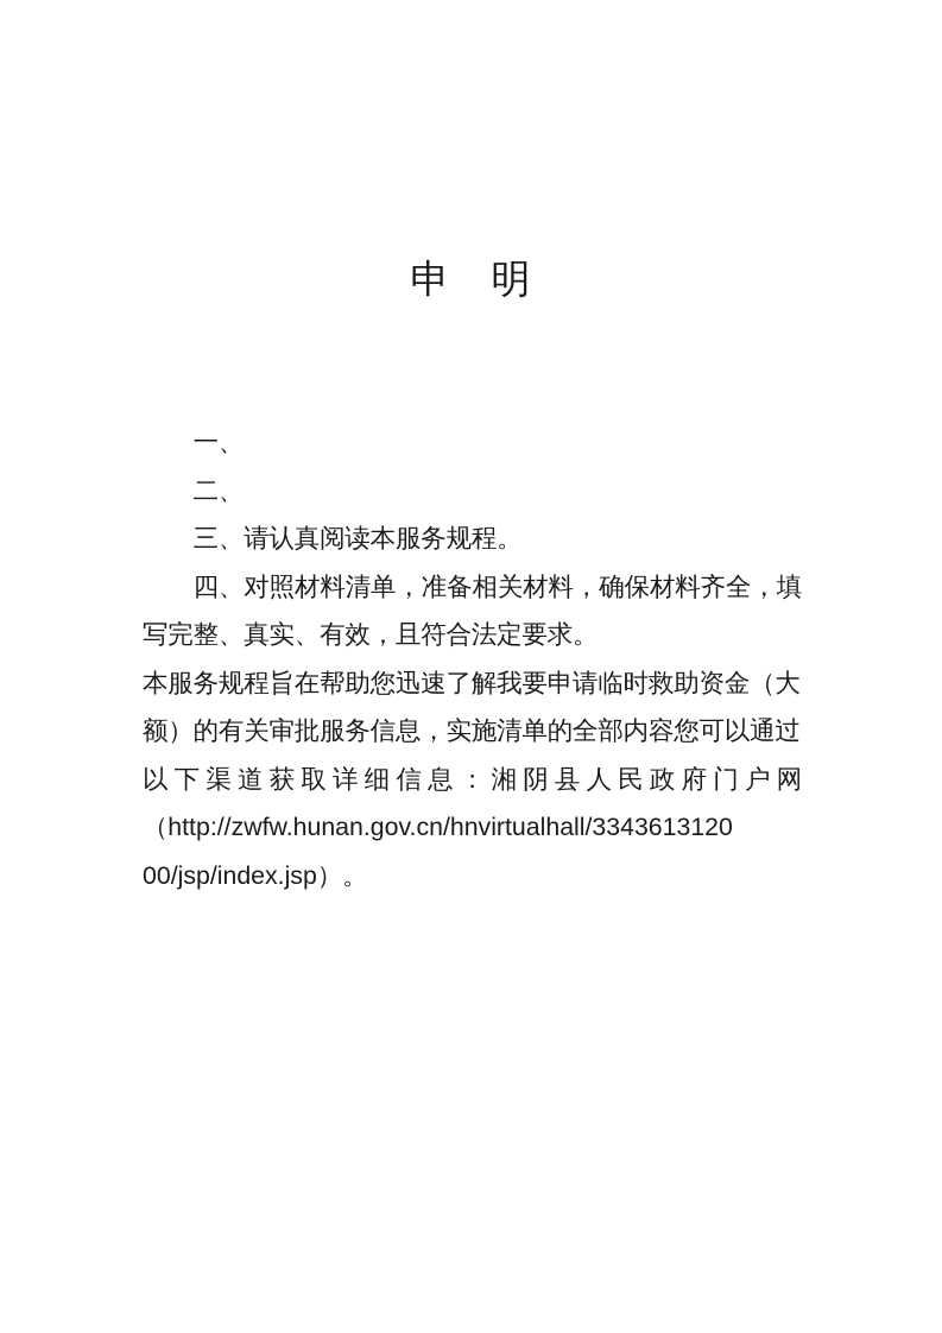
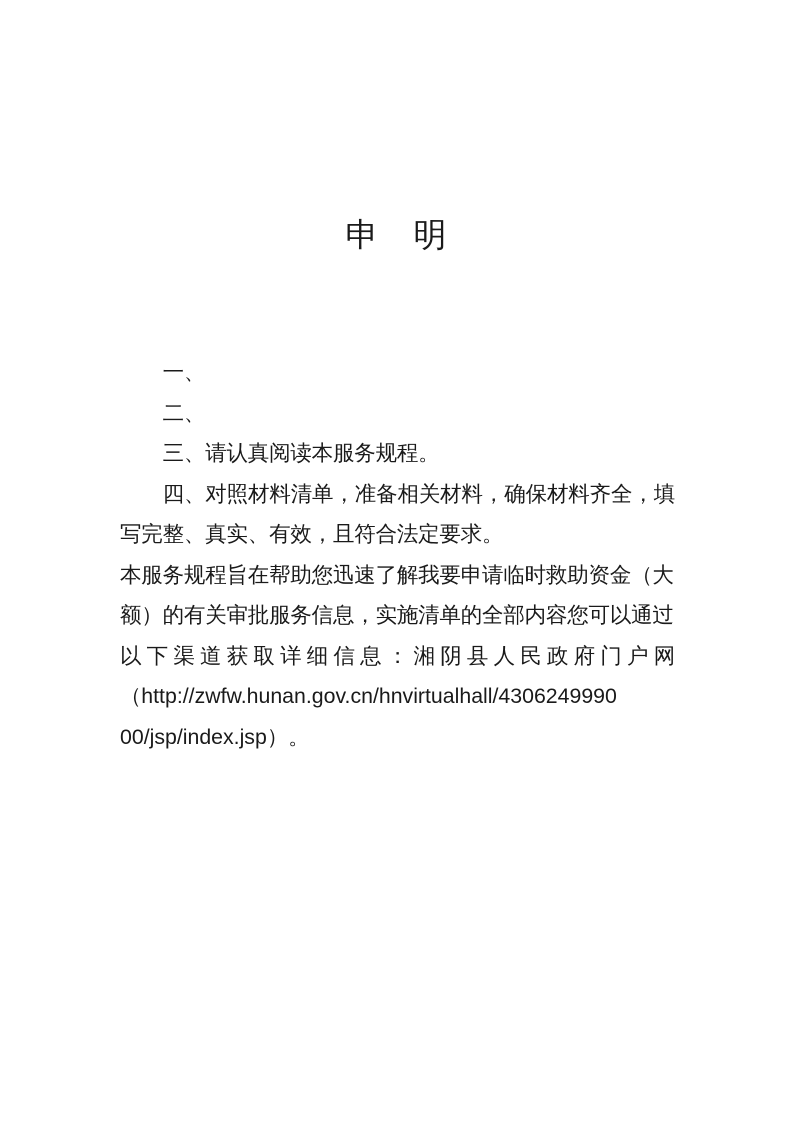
  申 明
  一、
  二、
  三、请认真阅读本服务规程。
  四、对照材料清单，准备相关材料，确保材料齐全，填写完整、真实、有效，且符合法定要求。
  本服务规程旨在帮助您迅速了解我要申请临时救助资金（大
  额）的有关审批服务信息，实施清单的全部内容您可以通过
  以下渠道获取详细信息：湘阴县人民政府门户网
- （http://zwfw.hunan.gov.cn/hnvirtualhall/3343613120
+ （http://zwfw.hunan.gov.cn/hnvirtualhall/4306249990
  00/jsp/index.jsp）。
